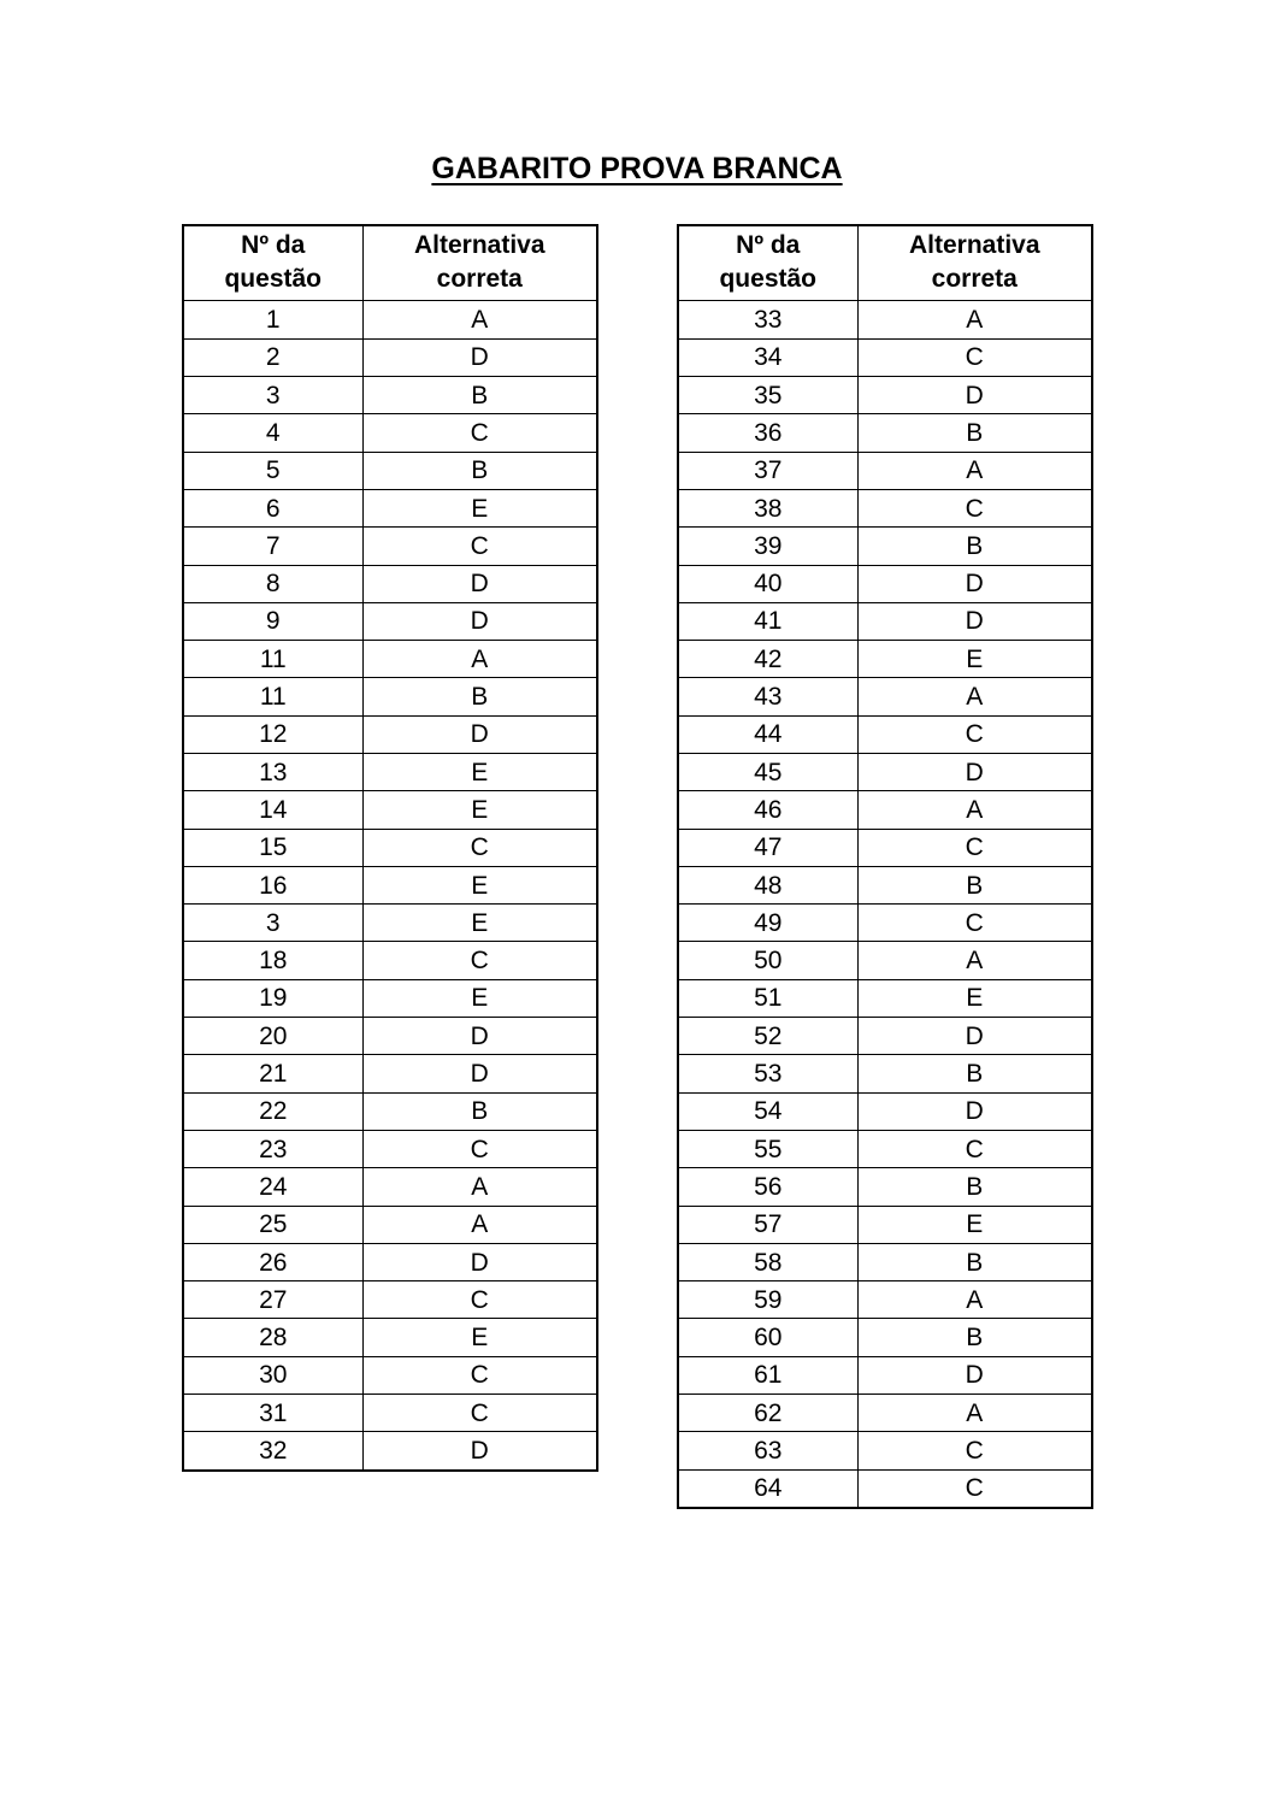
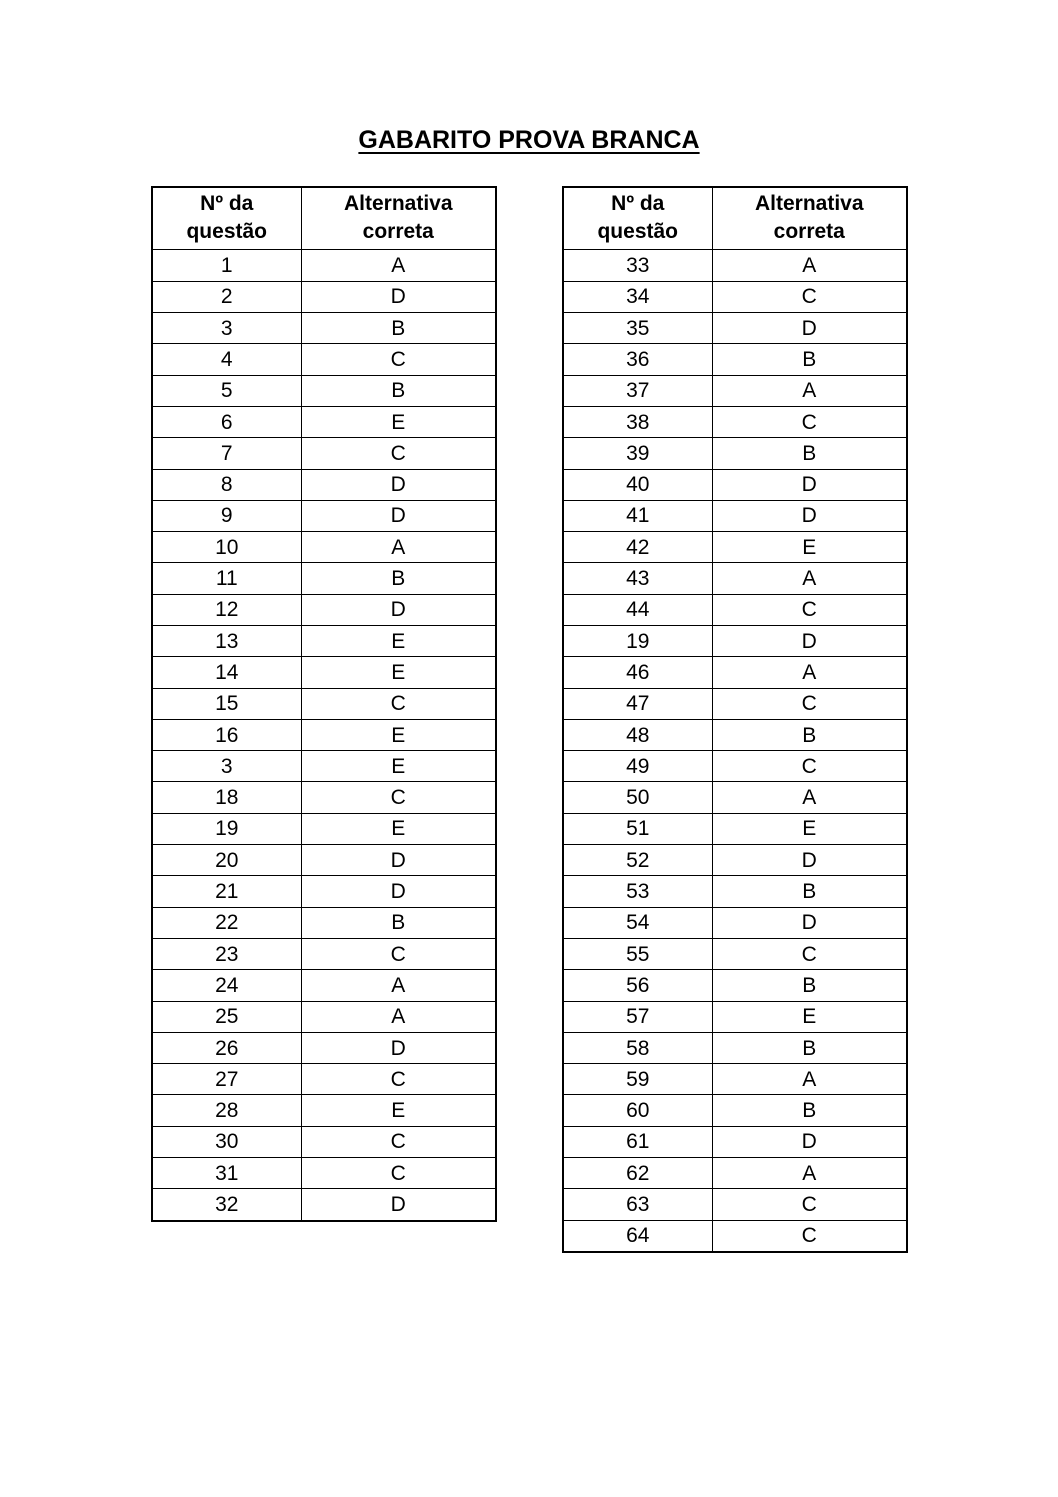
  GABARITO PROVA BRANCA
  Nº da questão	Alternativa correta
  1	A
  2	D
  3	B
  4	C
  5	B
  6	E
  7	C
  8	D
  9	D
- 11	A
+ 10	A
  11	B
  12	D
  13	E
  14	E
  15	C
  16	E
  3	E
  18	C
  19	E
  20	D
  21	D
  22	B
  23	C
  24	A
  25	A
  26	D
  27	C
  28	E
  30	C
  31	C
  32	D
  Nº da questão	Alternativa correta
  33	A
  34	C
  35	D
  36	B
  37	A
  38	C
  39	B
  40	D
  41	D
  42	E
  43	A
  44	C
- 45	D
+ 19	D
  46	A
  47	C
  48	B
  49	C
  50	A
  51	E
  52	D
  53	B
  54	D
  55	C
  56	B
  57	E
  58	B
  59	A
  60	B
  61	D
  62	A
  63	C
  64	C
